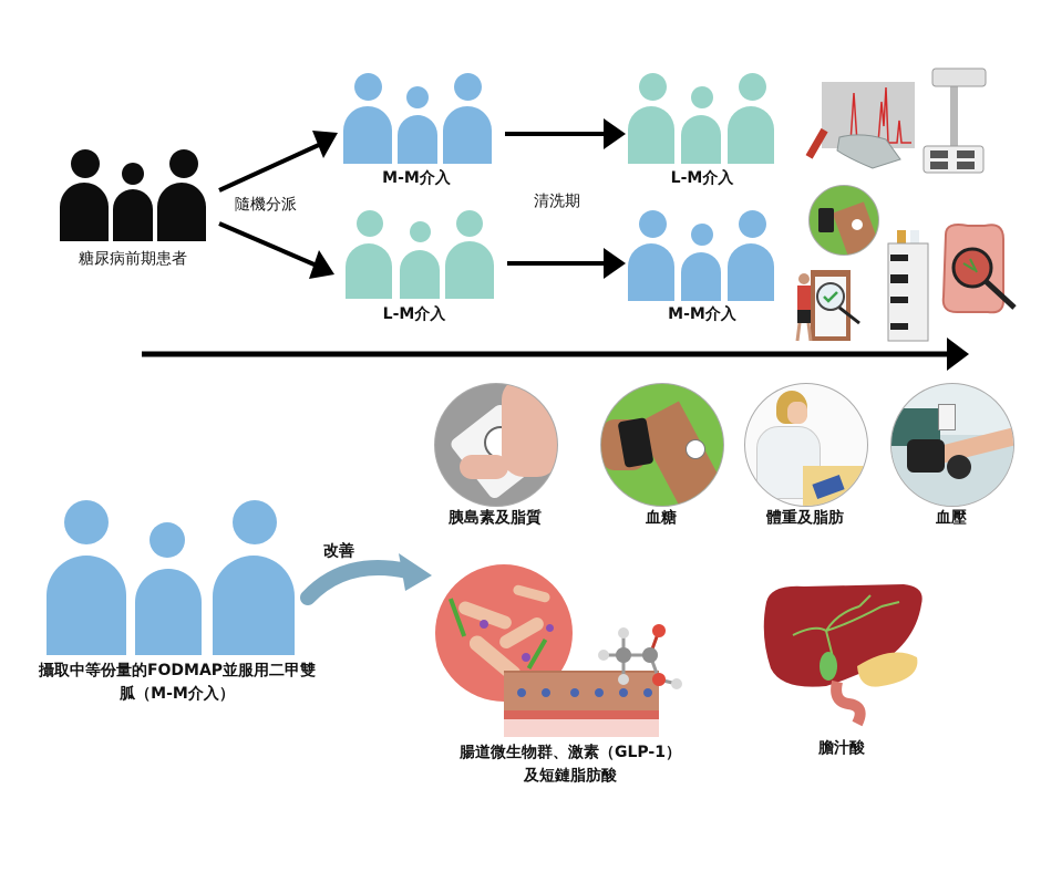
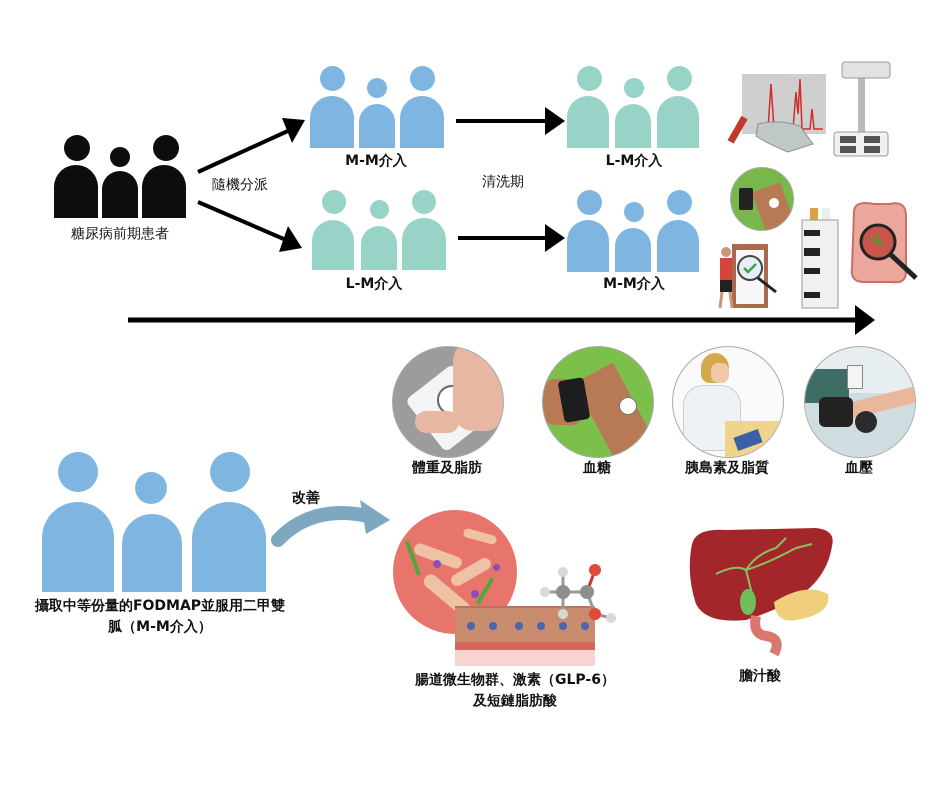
  糖尿病前期患者
  隨機分派
  清洗期
  M-M介入
  L-M介入
  L-M介入
  M-M介入
- 胰島素及脂質
+ 體重及脂肪
  血糖
- 體重及脂肪
+ 胰島素及脂質
  血壓
  攝取中等份量的FODMAP並服用二甲雙
  胍（M-M介入）
  改善
- 腸道微生物群、激素（GLP-1）
+ 腸道微生物群、激素（GLP-6）
  及短鏈脂肪酸
  膽汁酸
